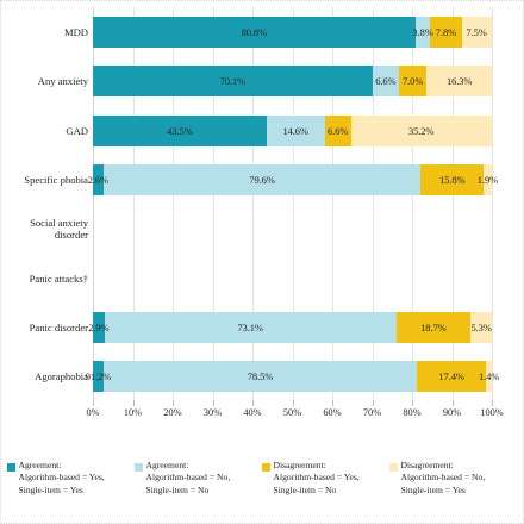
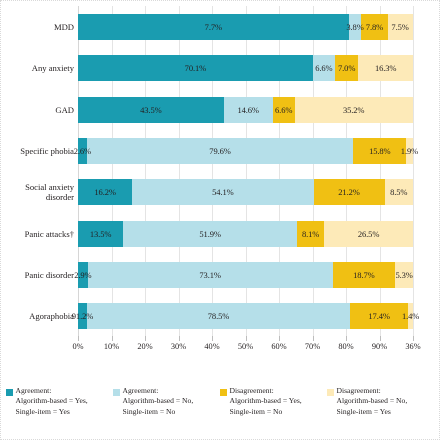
- 80.8%
+ 7.7%
  3.8%
  7.8%
  7.5%
  70.1%
  6.6%
  7.0%
  16.3%
  43.5%
  14.6%
  6.6%
  35.2%
  2.6%
  79.6%
  15.8%
  1.9%
+ 16.2%
+ 54.1%
+ 21.2%
+ 8.5%
+ 13.5%
+ 51.9%
+ 8.1%
+ 26.5%
  2.9%
  73.1%
  18.7%
  5.3%
  91.2%
  78.5%
  17.4%
  1.4%
  MDD
  Any anxiety
  GAD
  Specific phobia
  Social anxiety
  disorder
  Panic attacks†
  Panic disorder
  Agoraphobia
  0%
  10%
  20%
  30%
  40%
  50%
  60%
  70%
  80%
  90%
- 100%
+ 36%
  Agreement:
  Algorithm-based = Yes,
  Single-item = Yes
  Agreement:
  Algorithm-based = No,
  Single-item = No
  Disagreement:
  Algorithm-based = Yes,
  Single-item = No
  Disagreement:
  Algorithm-based = No,
  Single-item = Yes
